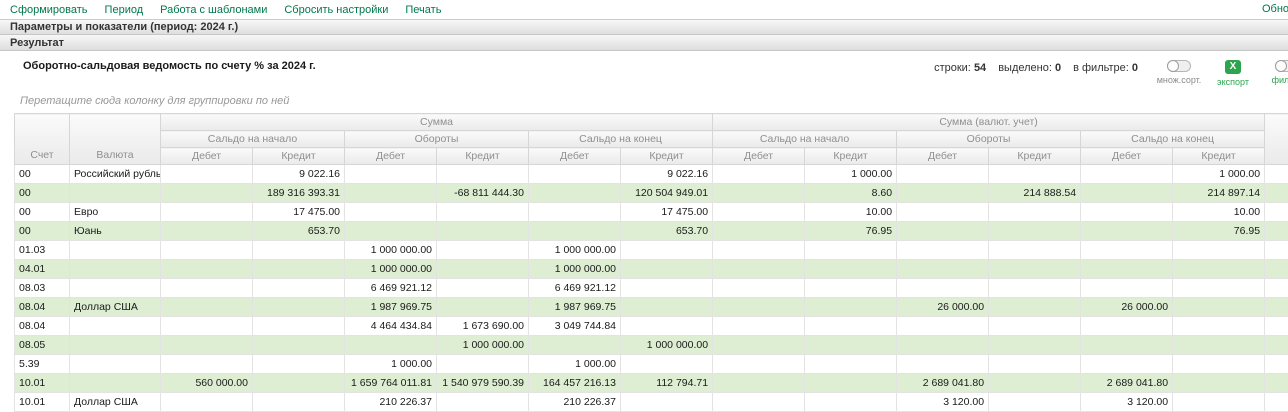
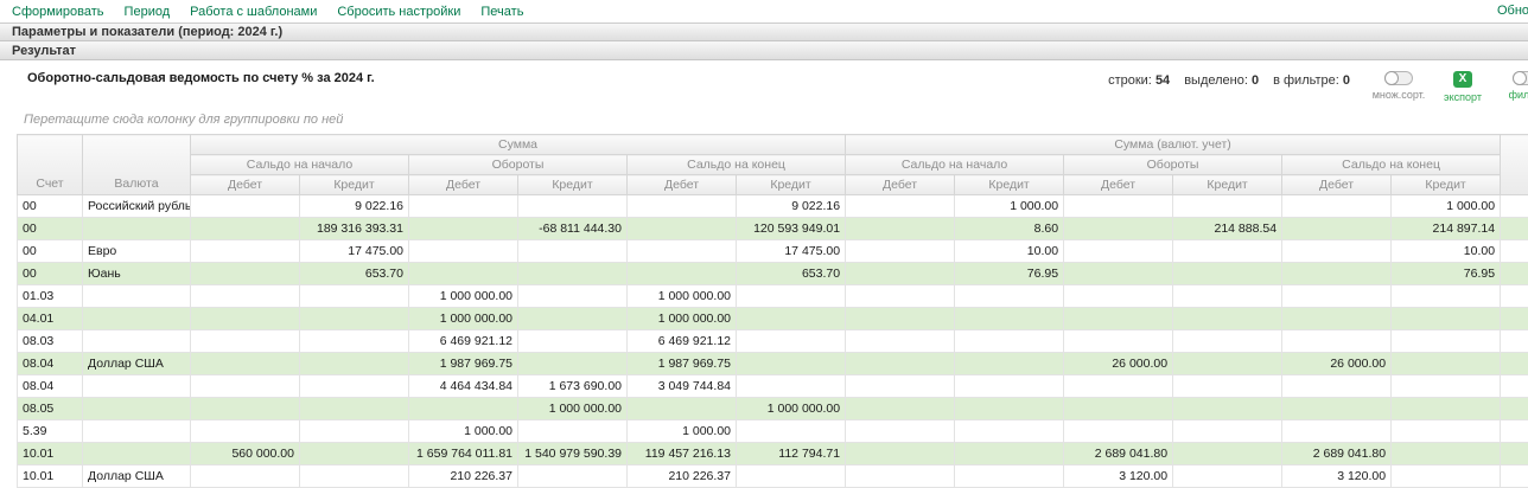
  Сформировать
  Период
  Работа с шаблонами
  Сбросить настройки
  Печать
  Параметры и показатели (период: 2024 г.)
  Результат
  Оборотно-сальдовая ведомость по счету % за 2024 г.
  строки: 54
  выделено: 0
  в фильтре: 0
  множ.сорт.
  X
  экспорт
  Перетащите сюда колонку для группировки по ней
  Счет	Валюта	Сумма	Сумма (валют. учет)
  Сальдо на начало	Обороты	Сальдо на конец	Сальдо на начало	Обороты	Сальдо на конец
  Дебет	Кредит	Дебет	Кредит	Дебет	Кредит	Дебет	Кредит	Дебет	Кредит	Дебет	Кредит
  00	Российский рубль		9 022.16				9 022.16		1 000.00				1 000.00
- 00			189 316 393.31		-68 811 444.30		120 504 949.01		8.60		214 888.54		214 897.14
+ 00			189 316 393.31		-68 811 444.30		120 593 949.01		8.60		214 888.54		214 897.14
  00	Евро		17 475.00				17 475.00		10.00				10.00
  00	Юань		653.70				653.70		76.95				76.95
  01.03				1 000 000.00		1 000 000.00
  04.01				1 000 000.00		1 000 000.00
  08.03				6 469 921.12		6 469 921.12
  08.04	Доллар США			1 987 969.75		1 987 969.75				26 000.00		26 000.00
  08.04				4 464 434.84	1 673 690.00	3 049 744.84
  08.05					1 000 000.00		1 000 000.00
  5.39				1 000.00		1 000.00
- 10.01		560 000.00		1 659 764 011.81	1 540 979 590.39	164 457 216.13	112 794.71			2 689 041.80		2 689 041.80
+ 10.01		560 000.00		1 659 764 011.81	1 540 979 590.39	119 457 216.13	112 794.71			2 689 041.80		2 689 041.80
  10.01	Доллар США			210 226.37		210 226.37				3 120.00		3 120.00
